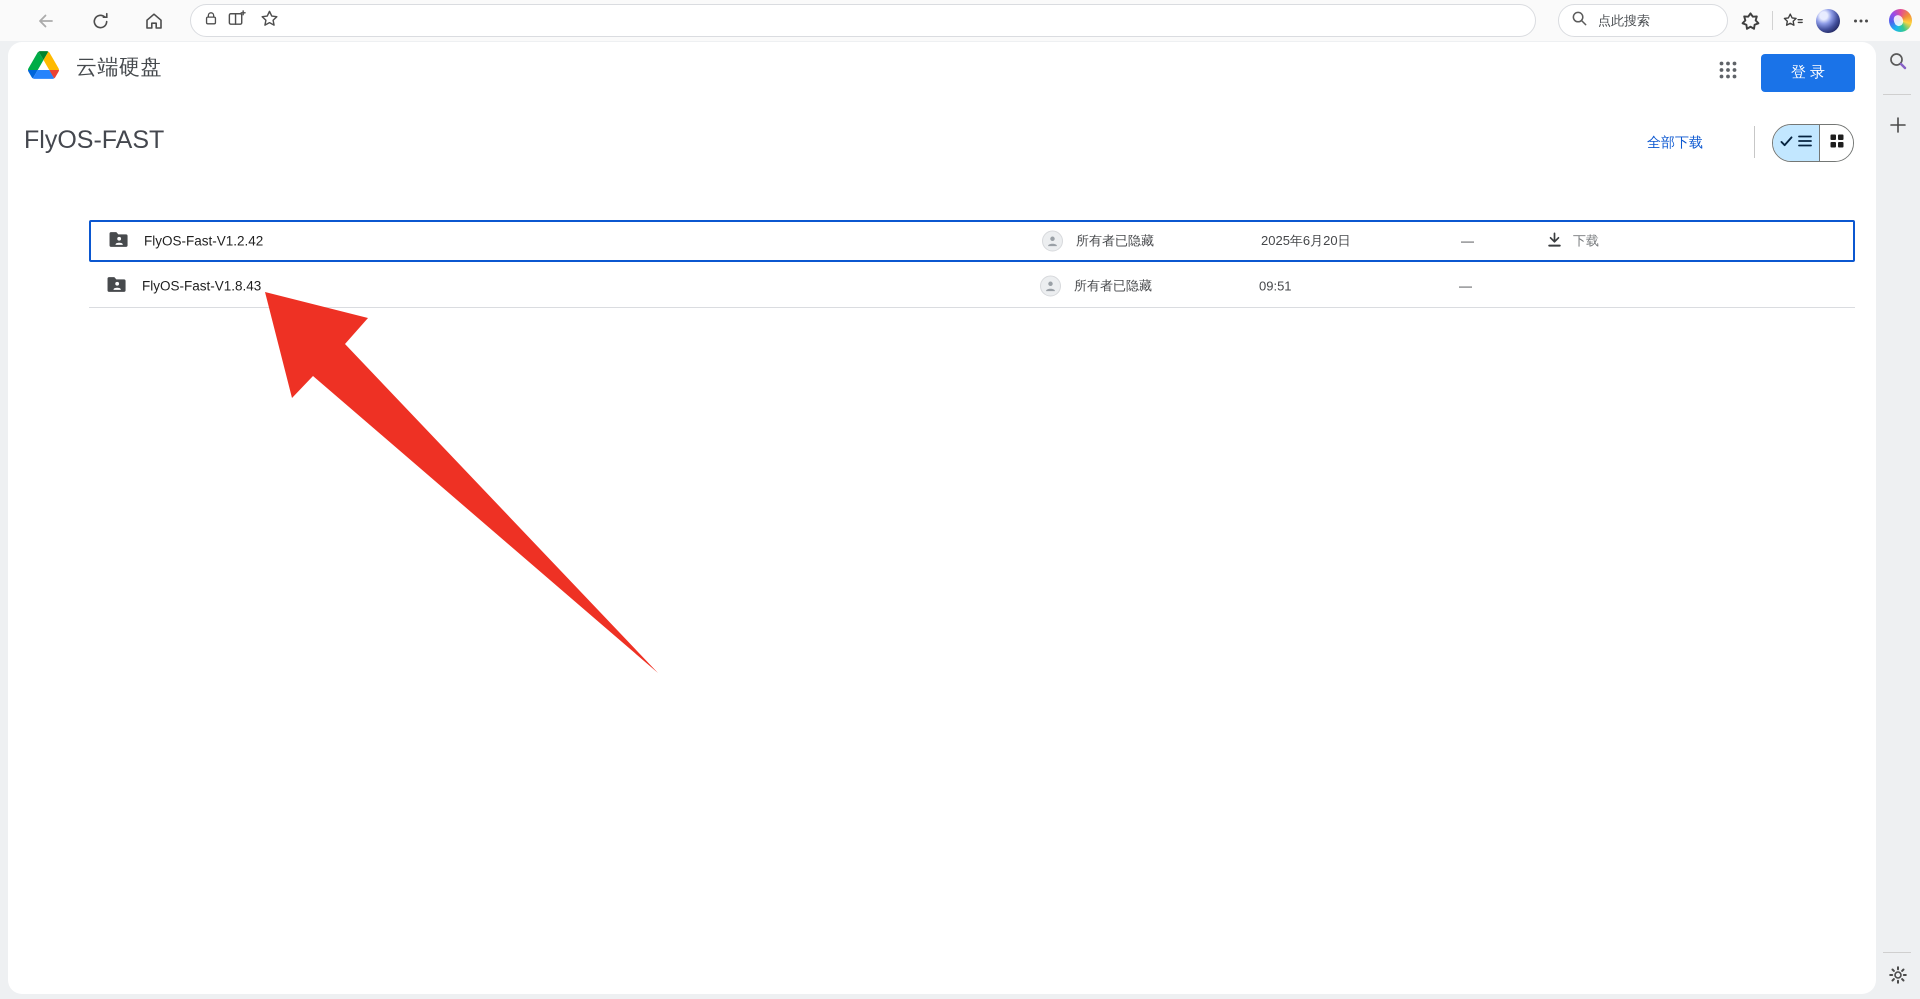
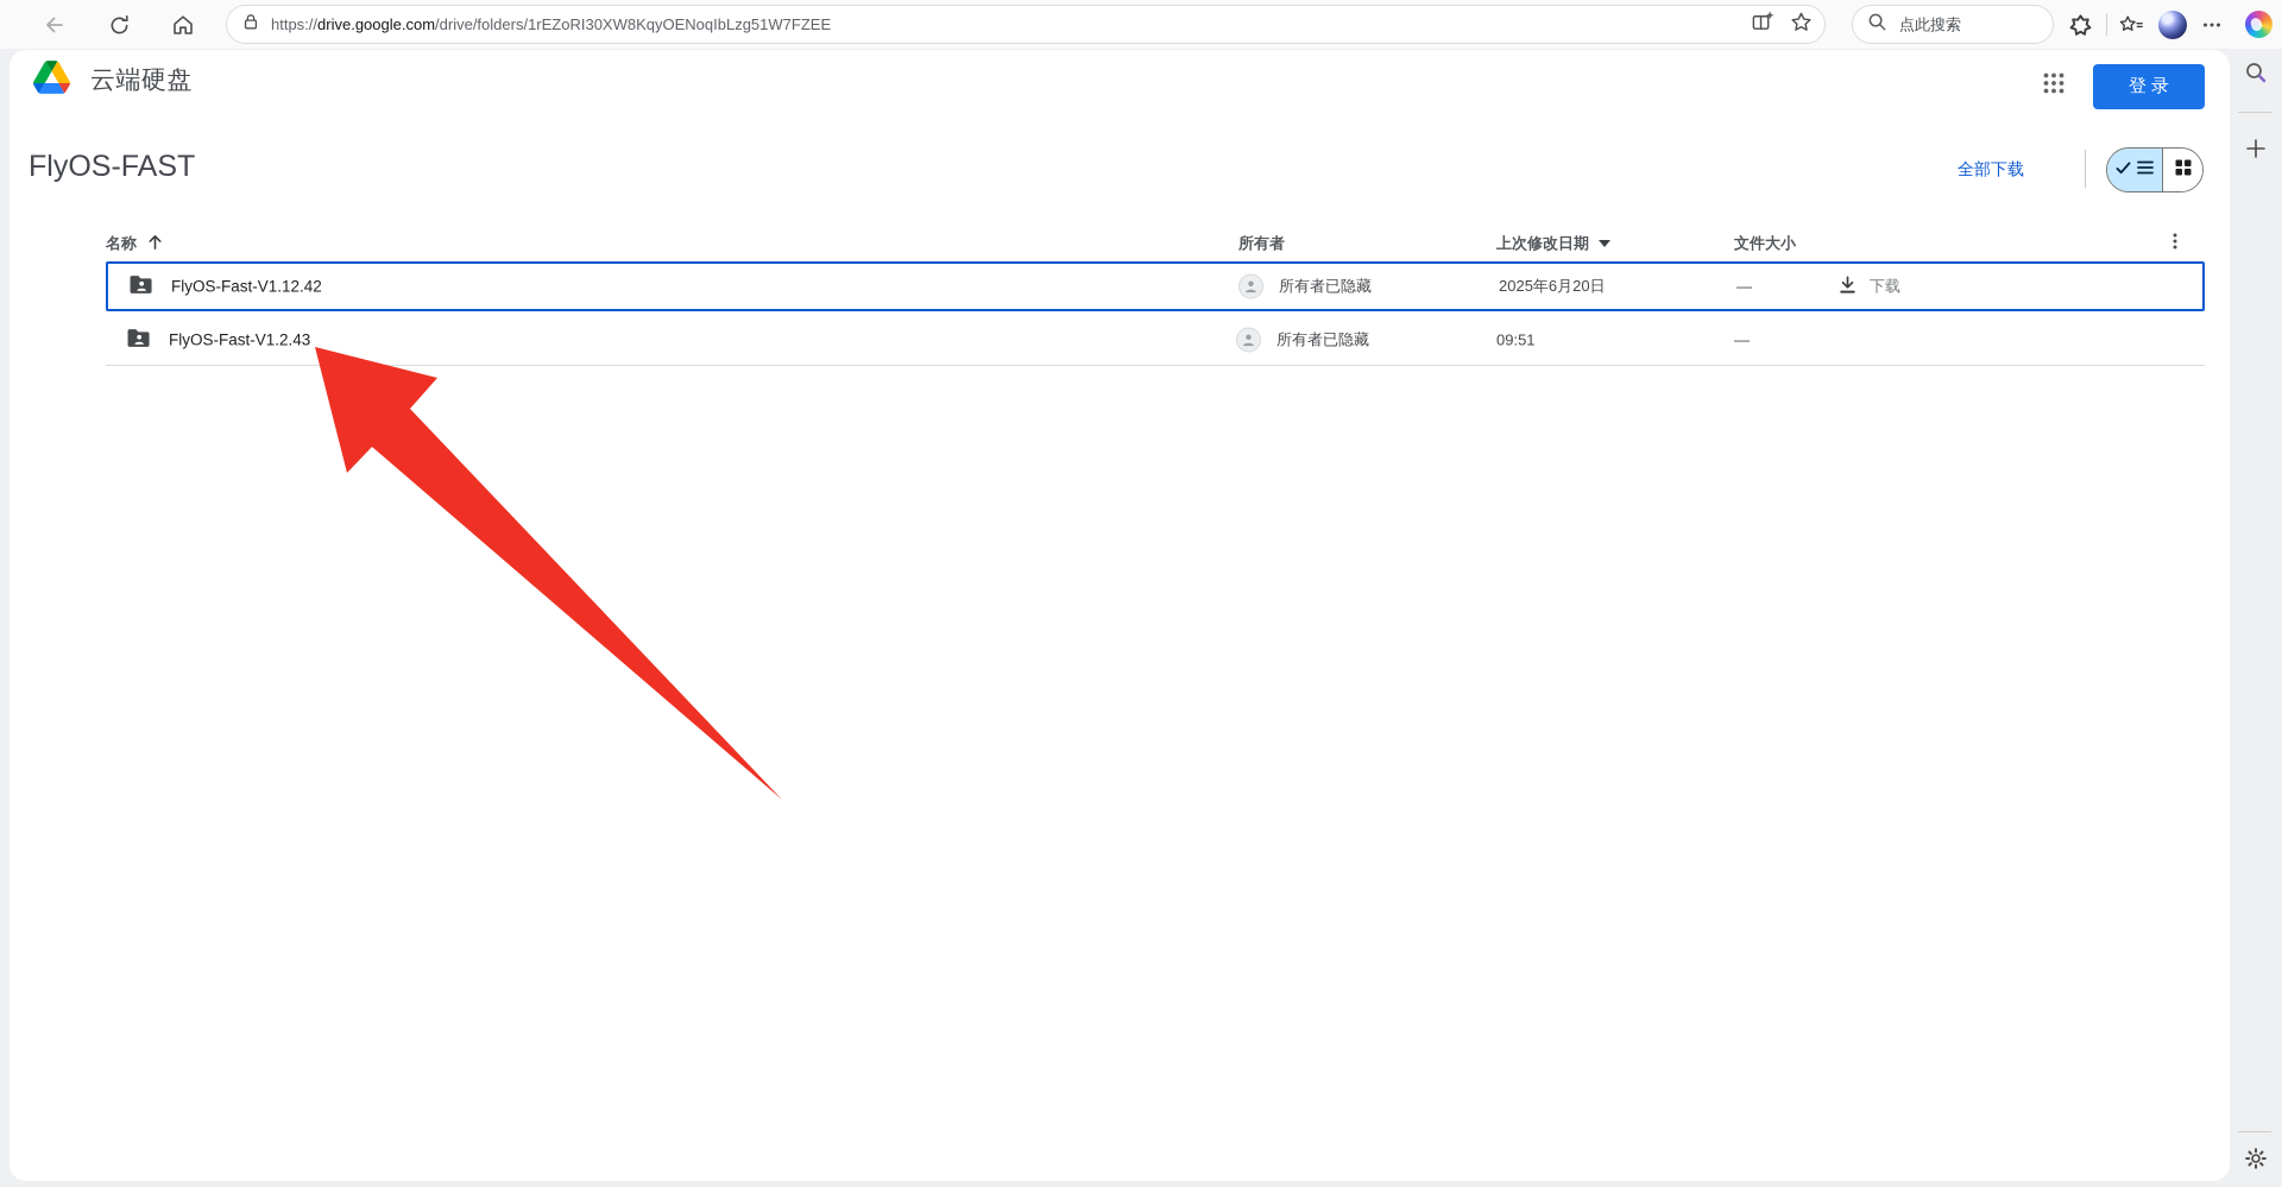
+ https://drive.google.com/drive/folders/1rEZoRI30XW8KqyOENoqIbLzg51W7FZEE
  点此搜索
  云端硬盘
  登录
  FlyOS-FAST
  全部下载
+ 名称
+ 所有者
+ 上次修改日期
+ 文件大小
- FlyOS-Fast-V1.2.42
+ FlyOS-Fast-V1.12.42
  所有者已隐藏
  2025年6月20日
  —
  下载
- FlyOS-Fast-V1.8.43
+ FlyOS-Fast-V1.2.43
  所有者已隐藏
  09:51
  —
